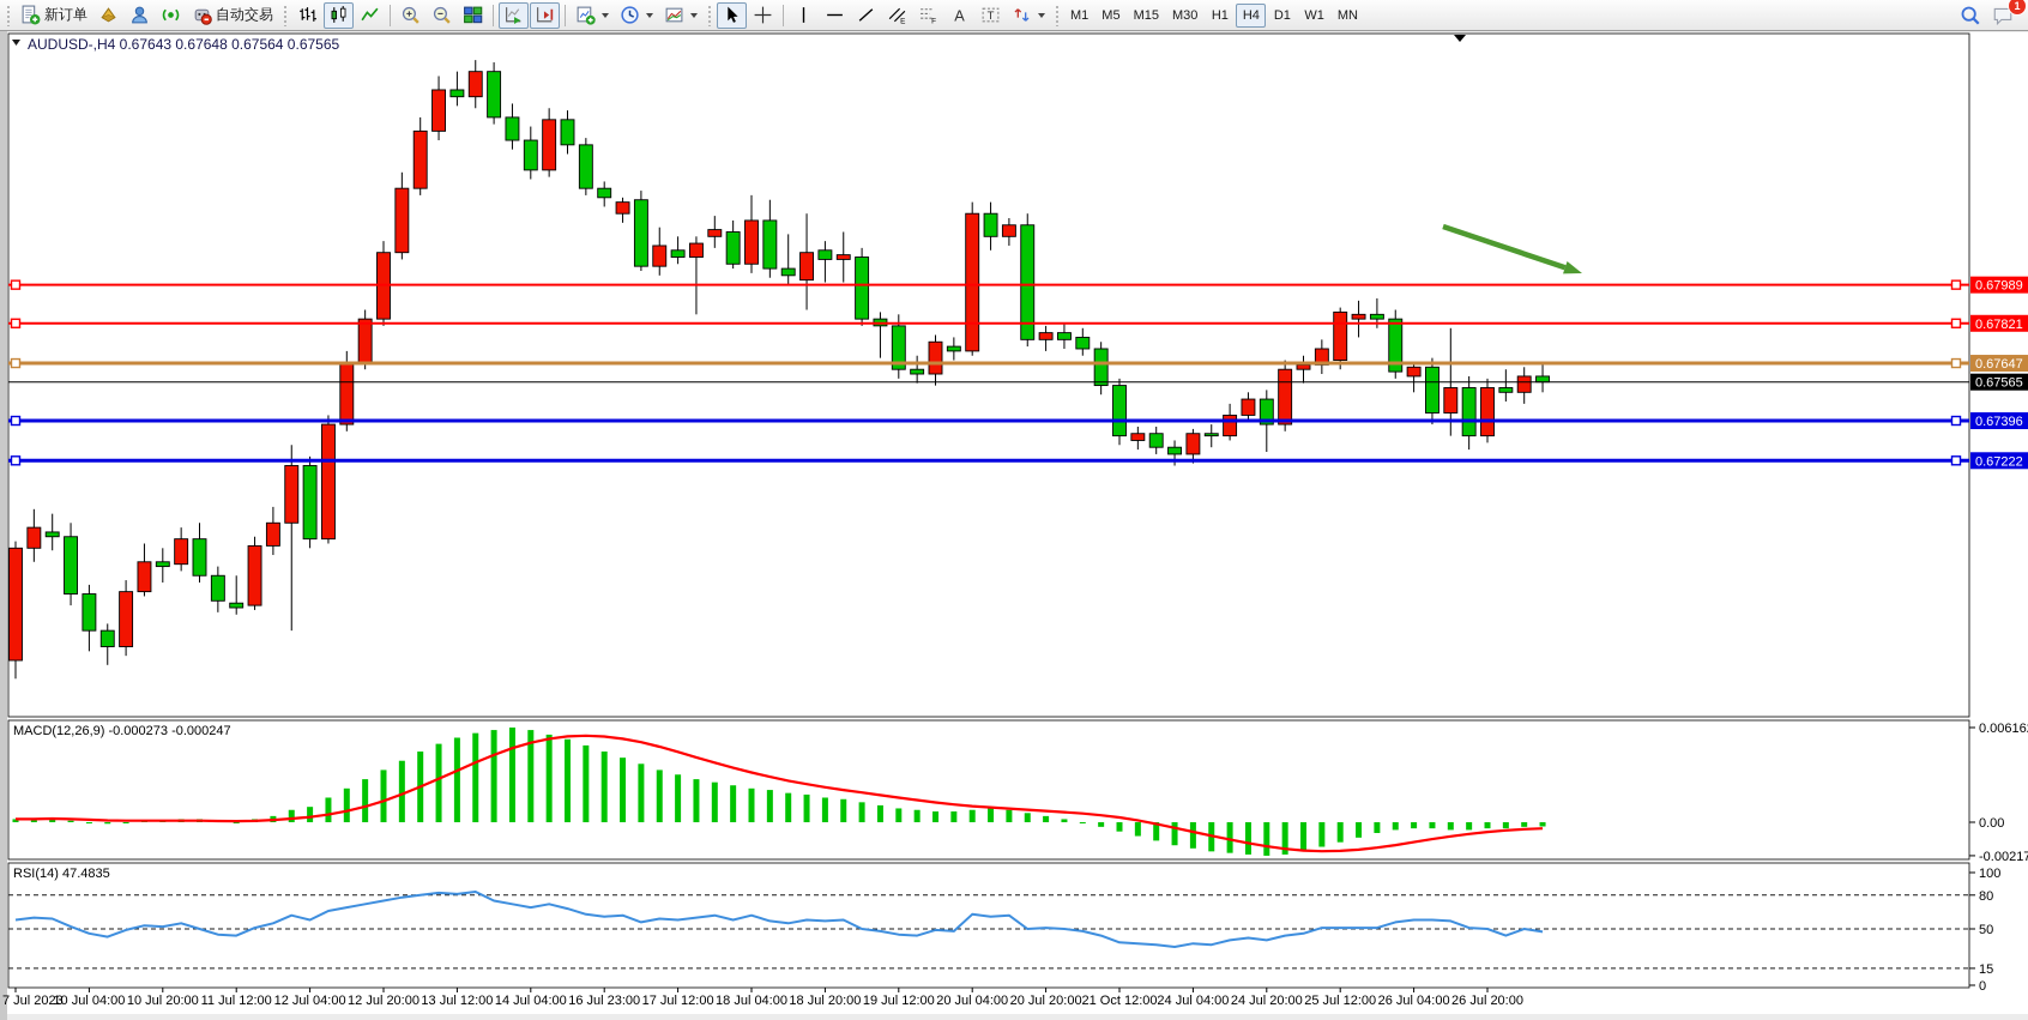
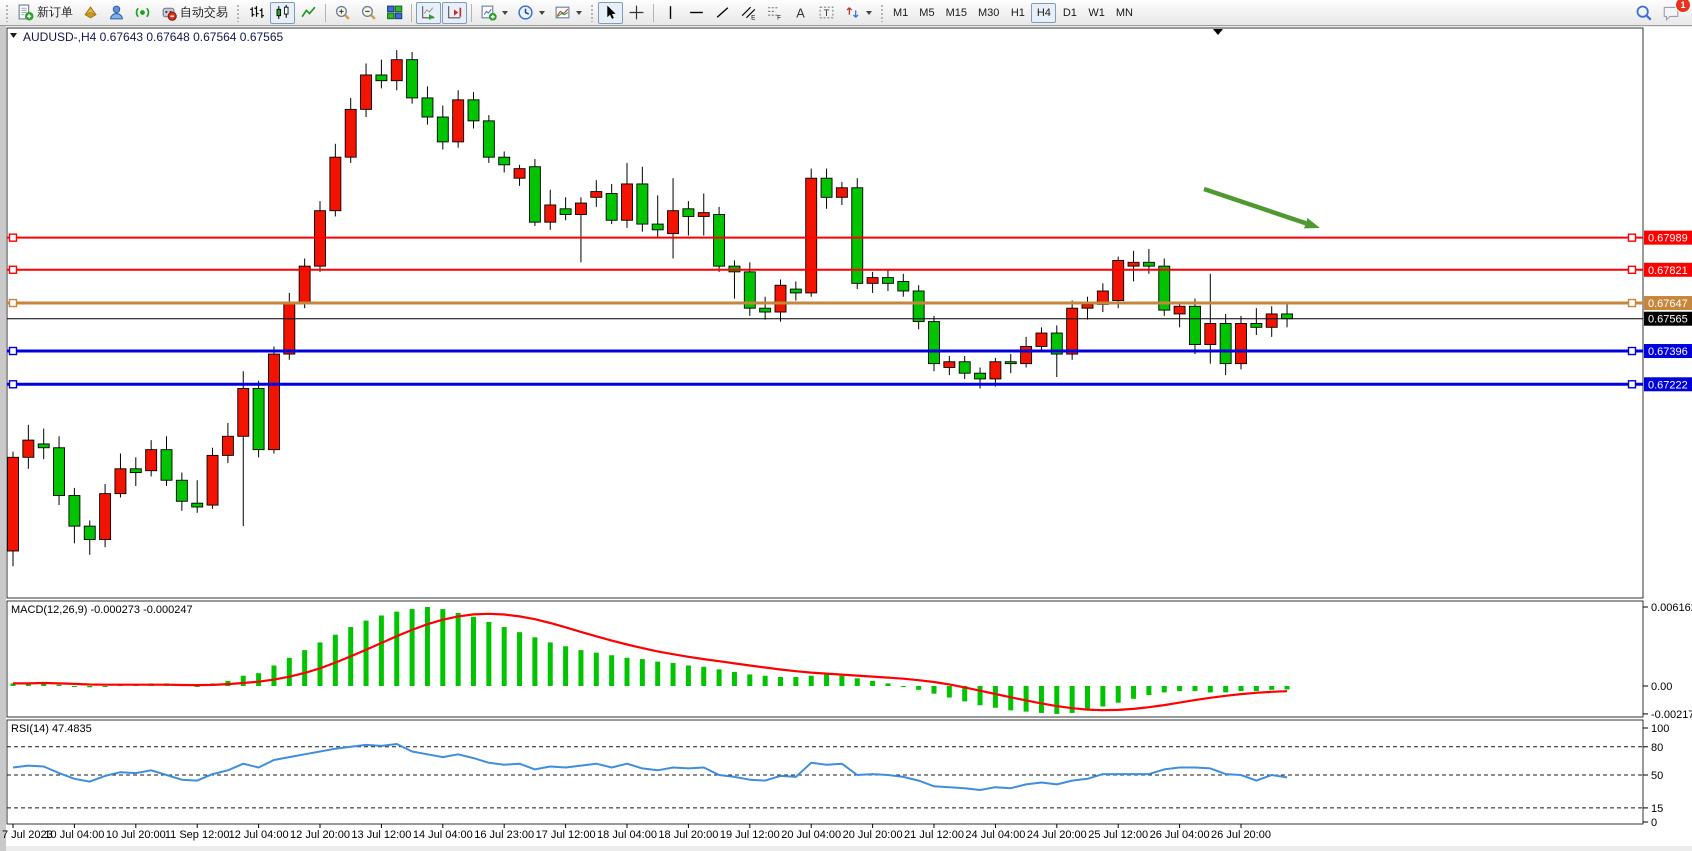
  新订单
  自动交易
  A
  T
  M1
  M5
  M15
  M30
  H1
  H4
  D1
  W1
  MN
  1
  0.67989
  0.67821
  0.67647
  0.67565
  0.67396
  0.67222
  AUDUSD-,H4 0.67643 0.67648 0.67564 0.67565
  MACD(12,26,9) -0.000273 -0.000247
  0.00616
  0.00
  -0.00217
  RSI(14) 47.4835
  100
  80
  50
  15
  0
  7 Jul 2023
  10 Jul 04:00
  10 Jul 20:00
- 11 Jul 12:00
+ 11 Sep 12:00
  12 Jul 04:00
  12 Jul 20:00
  13 Jul 12:00
  14 Jul 04:00
  16 Jul 23:00
  17 Jul 12:00
  18 Jul 04:00
  18 Jul 20:00
  19 Jul 12:00
  20 Jul 04:00
  20 Jul 20:00
- 21 Oct 12:00
+ 21 Jul 12:00
  24 Jul 04:00
  24 Jul 20:00
  25 Jul 12:00
  26 Jul 04:00
  26 Jul 20:00
